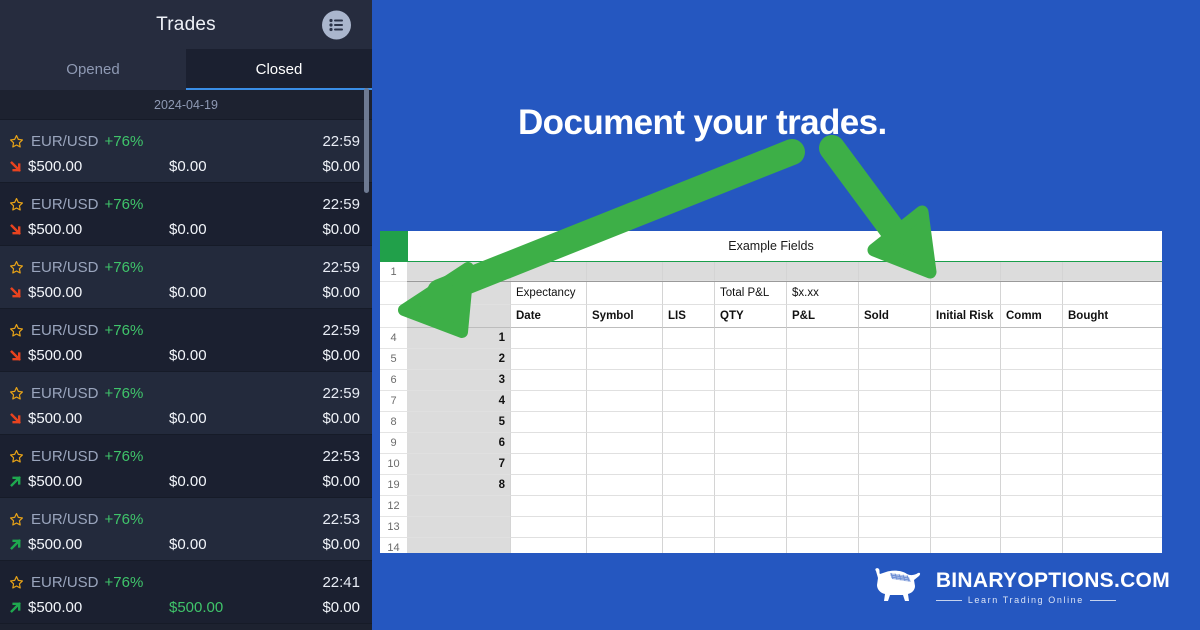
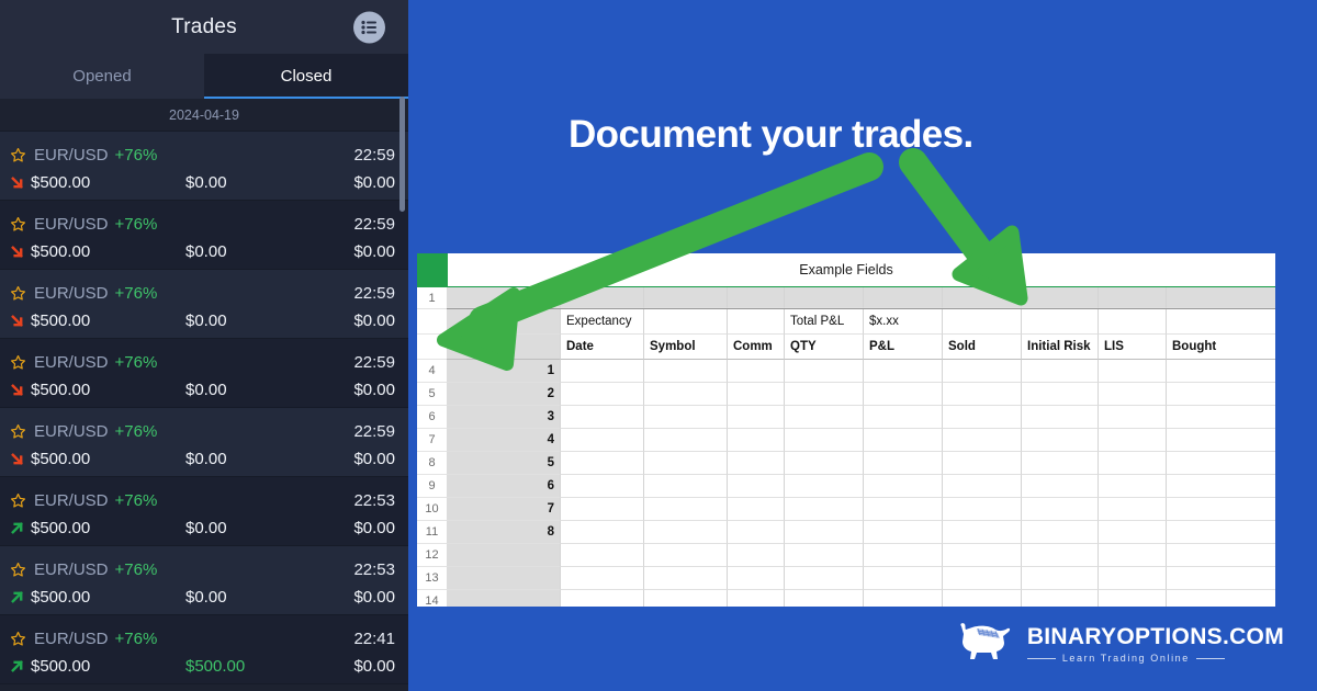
  Trades
  Opened
  Closed
  2024-04-19
  EUR/USD
  +76%
  22:59
  $500.00
  $0.00
  $0.00
  EUR/USD
  +76%
  22:59
  $500.00
  $0.00
  $0.00
  EUR/USD
  +76%
  22:59
  $500.00
  $0.00
  $0.00
  EUR/USD
  +76%
  22:59
  $500.00
  $0.00
  $0.00
  EUR/USD
  +76%
  22:59
  $500.00
  $0.00
  $0.00
  EUR/USD
  +76%
  22:53
  $500.00
  $0.00
  $0.00
  EUR/USD
  +76%
  22:53
  $500.00
  $0.00
  $0.00
  EUR/USD
  +76%
  22:41
  $500.00
  $500.00
  $0.00
  Document your trades.
  Example Fields
  1
  4
  5
  6
  7
  8
  9
  10
- 19
+ 11
  12
  13
  14
  Expectancy
  Total P&L
  $x.xx
  Date
  Symbol
- LIS
+ Comm
  QTY
  P&L
  Sold
  Initial Risk
- Comm
+ LIS
  Bought
  1
  2
  3
  4
  5
  6
  7
  8
  BINARYOPTIONS.COM
  Learn Trading Online
